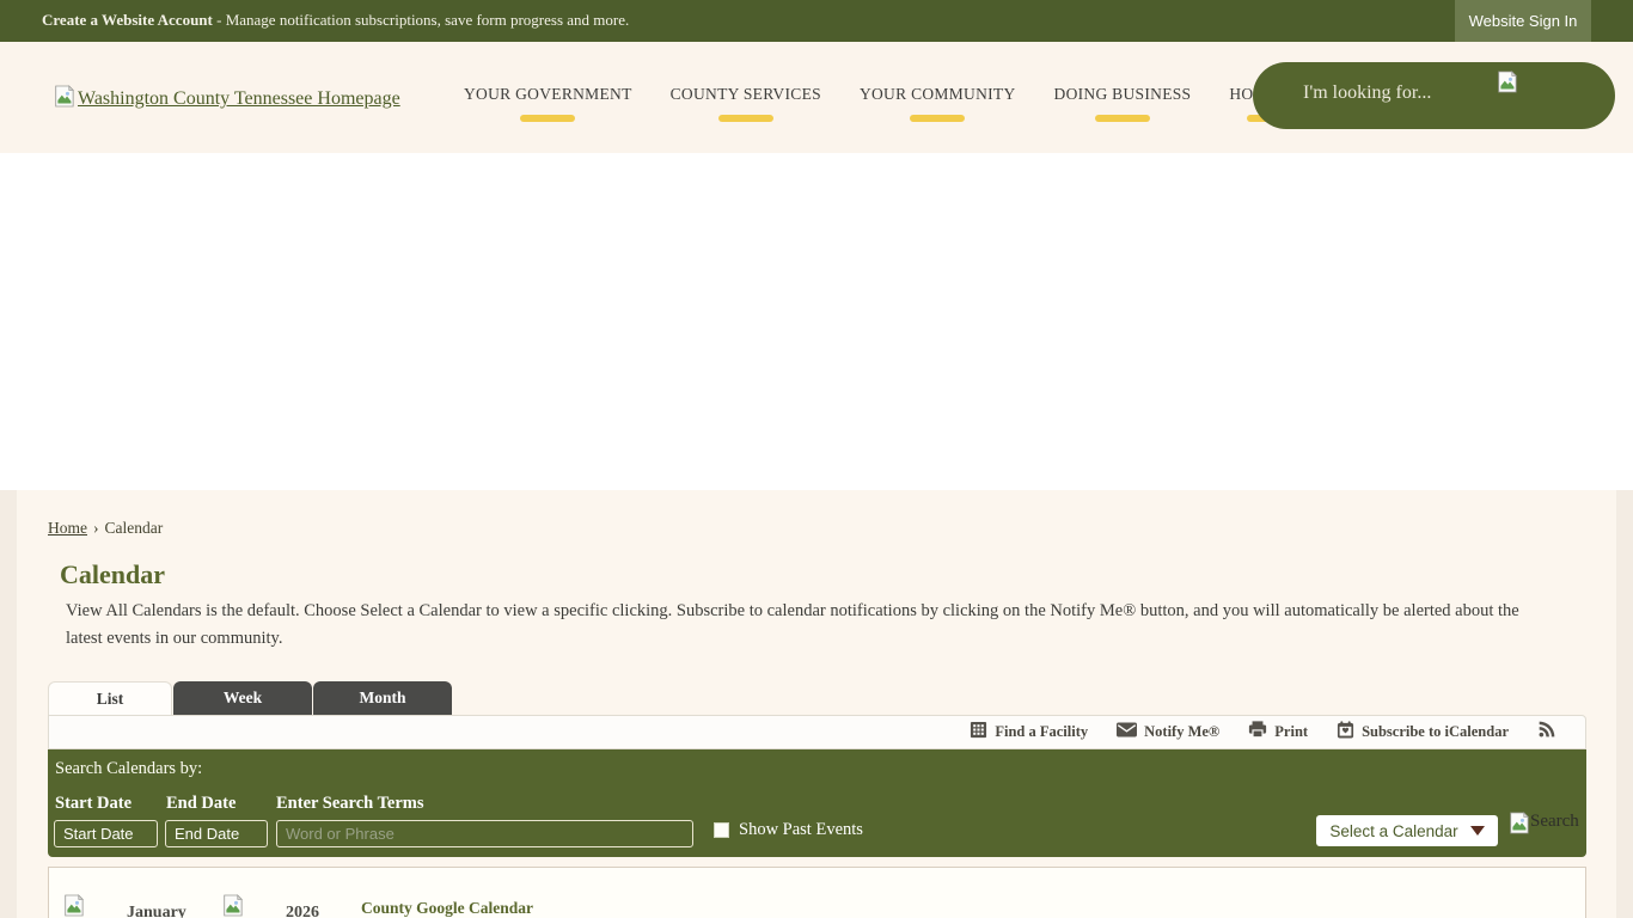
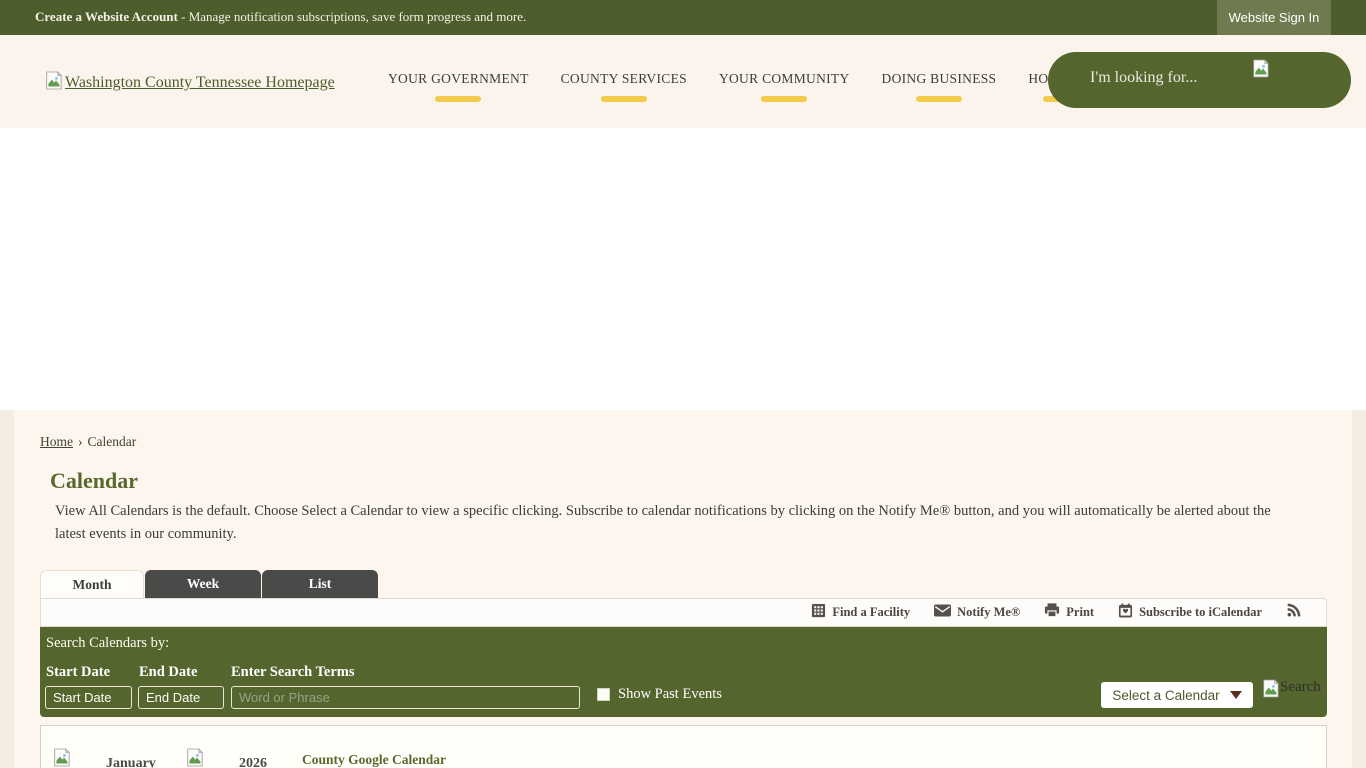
  Create a Website Account - Manage notification subscriptions, save form progress and more.
  Website Sign In
  Washington County Tennessee Homepage
  YOUR GOVERNMENT
  COUNTY SERVICES
  YOUR COMMUNITY
  DOING BUSINESS
  I'm looking for...
  Home › Calendar
  Calendar
  View All Calendars is the default. Choose Select a Calendar to view a specific clicking. Subscribe to calendar notifications by clicking on the Notify Me® button, and you will automatically be alerted about the latest events in our community.
- List
+ Month
  Week
- Month
+ List
  Find a Facility
  Notify Me®
  Print
  Subscribe to iCalendar
  Search Calendars by:
  Start Date
  End Date
  Enter Search Terms
  Start Date
  End Date
  Word or Phrase
  Show Past Events
  Select a Calendar
  Search
  January
  2026
  County Google Calendar
